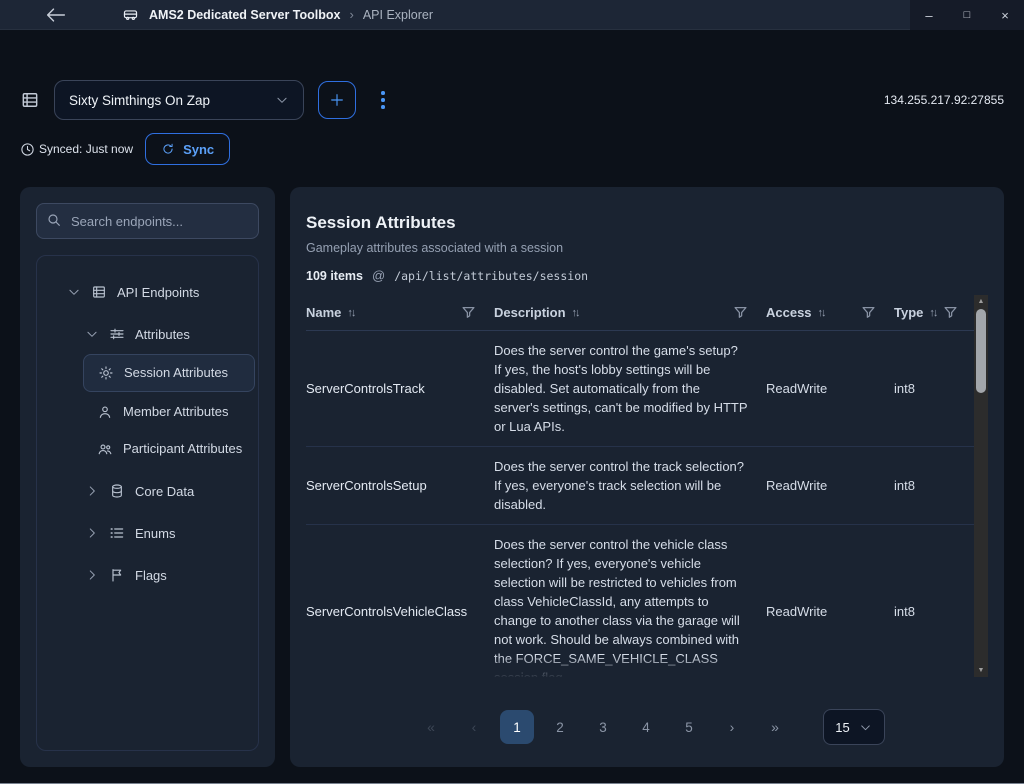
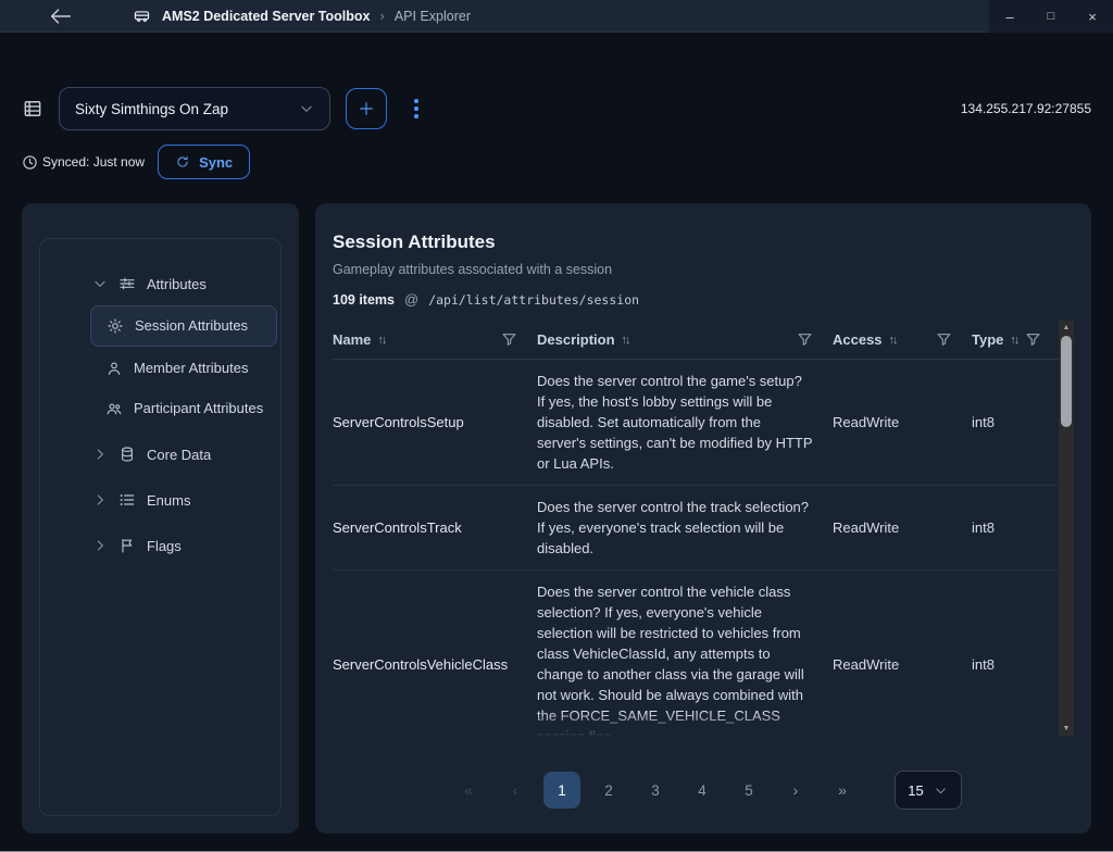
  AMS2 Dedicated Server Toolbox
  ›
  API Explorer
  –
  □
  ×
  Sixty Simthings On Zap
  134.255.217.92:27855
  Synced: Just now
  Sync
- Search endpoints...
- API Endpoints
  Attributes
  Session Attributes
  Member Attributes
  Participant Attributes
  Core Data
  Enums
  Flags
  Session Attributes
  Gameplay attributes associated with a session
  109 items
  @
  /api/list/attributes/session
  Name
  ↑↓
  Description
  ↑↓
  Access
  ↑↓
  Type
  ↑↓
- ServerControlsTrack
+ ServerControlsSetup
  Does the server control the game's setup? If yes, the host's lobby settings will be disabled. Set automatically from the server's settings, can't be modified by HTTP or Lua APIs.
  ReadWrite
  int8
- ServerControlsSetup
+ ServerControlsTrack
  Does the server control the track selection? If yes, everyone's track selection will be disabled.
  ReadWrite
  int8
  ServerControlsVehicleClass
  Does the server control the vehicle class selection? If yes, everyone's vehicle selection will be restricted to vehicles from class VehicleClassId, any attempts to change to another class via the garage will not work. Should be always combined with
  ReadWrite
  int8
  «
  ‹
  1
  2
  3
  4
  5
  ›
  »
  15
